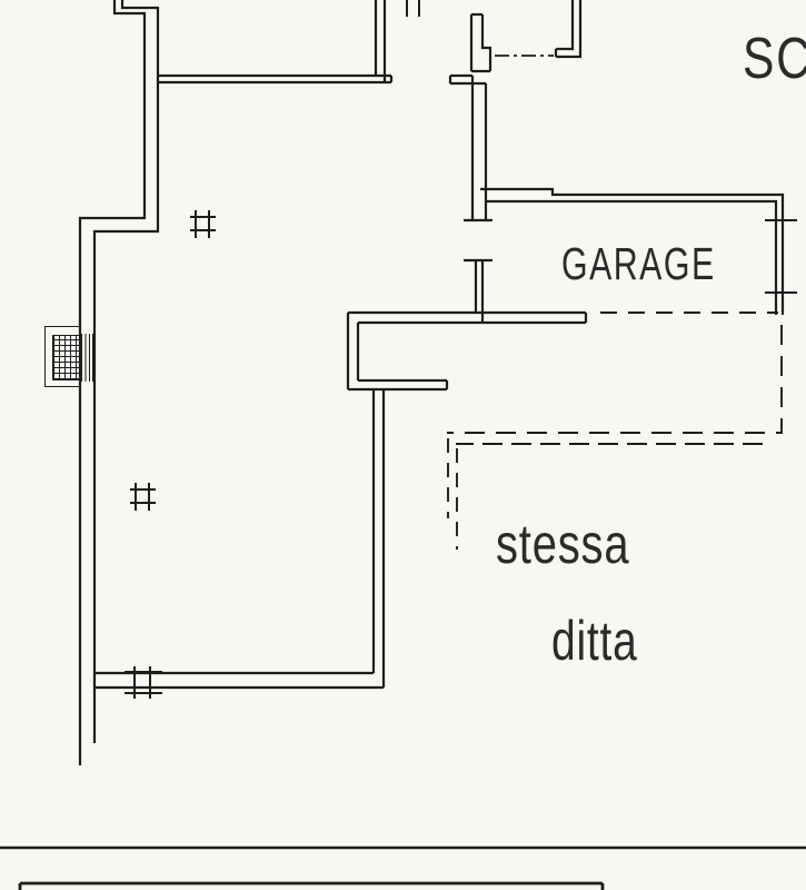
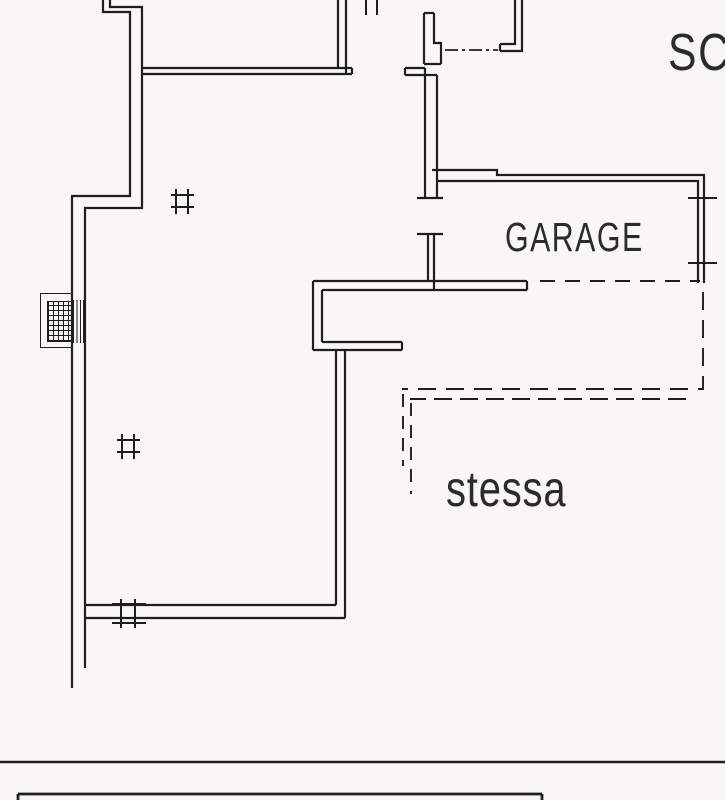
  GARAGE
  stessa
- ditta
  SC
